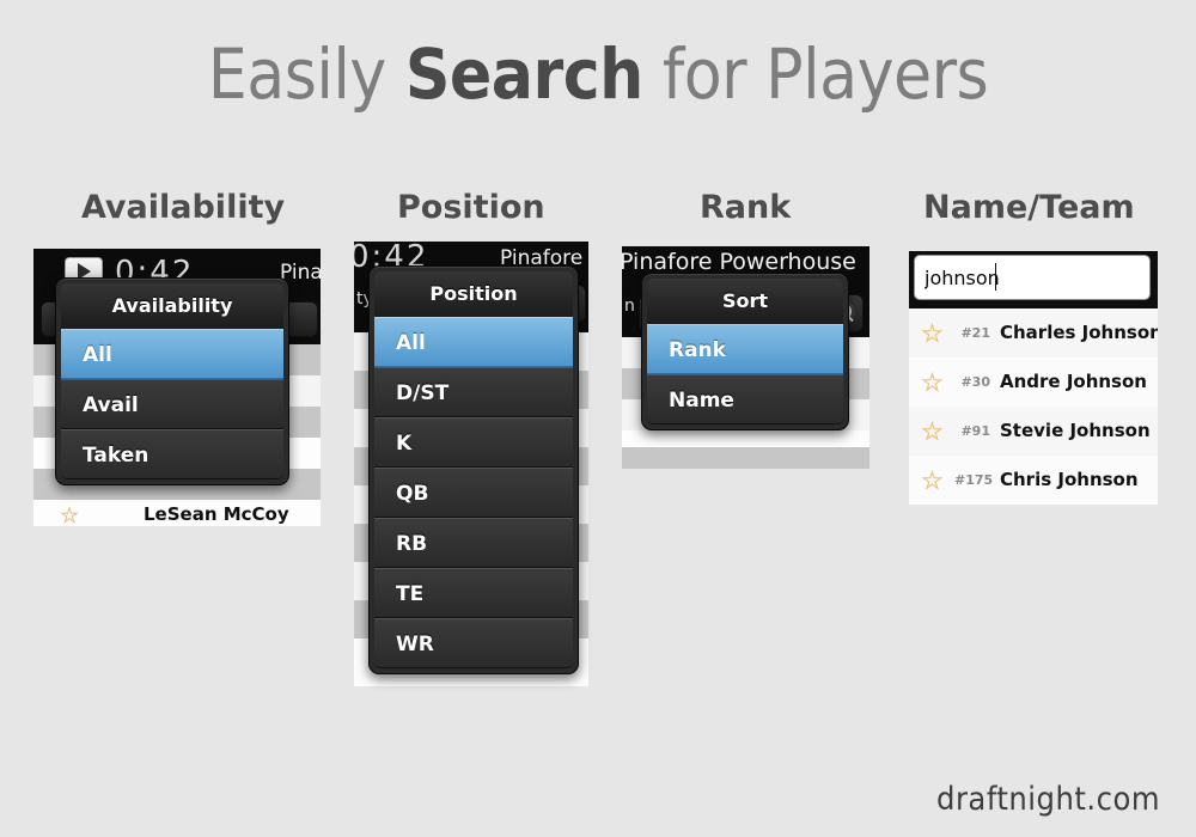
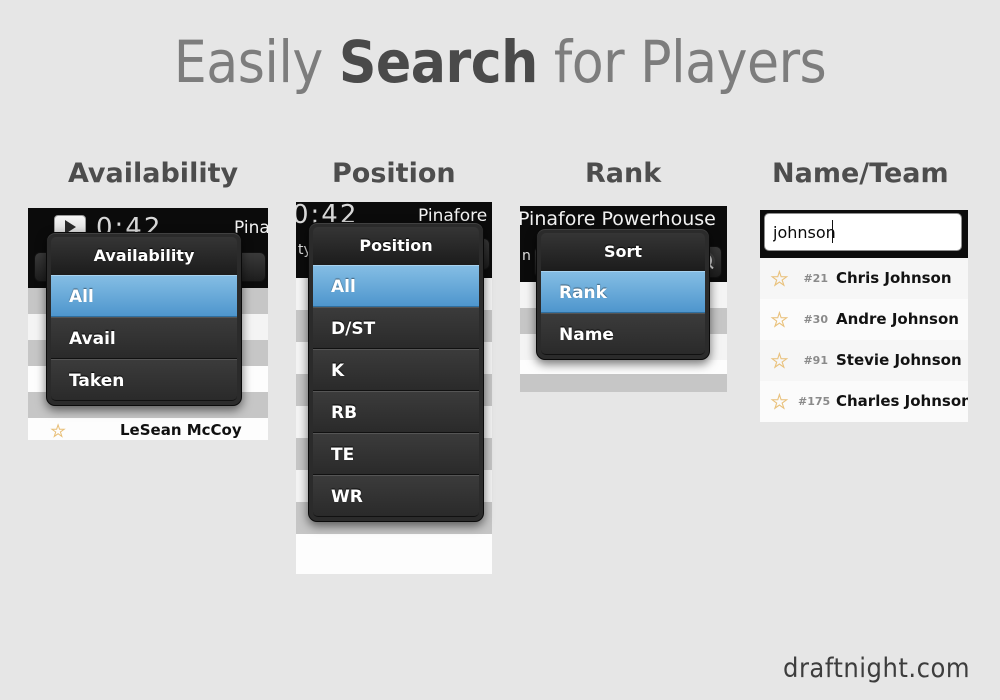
  Easily Search for Players
  Availability
  Position
  Rank
  Name/Team
  0:42
  Pina
  ☆
  LeSean McCoy
  0:42
  Pinafore
  Pinafore Powerhouse
  n
  johnson
  ☆
  #21
- Charles Johnson
+ Chris Johnson
  ☆
  #30
  Andre Johnson
  ☆
  #91
  Stevie Johnson
  ☆
  #175
- Chris Johnson
+ Charles Johnson
  Availability
  All
  Avail
  Taken
  Position
  All
  D/ST
  K
- QB
  RB
  TE
  WR
  Sort
  Rank
  Name
  draftnight.com
